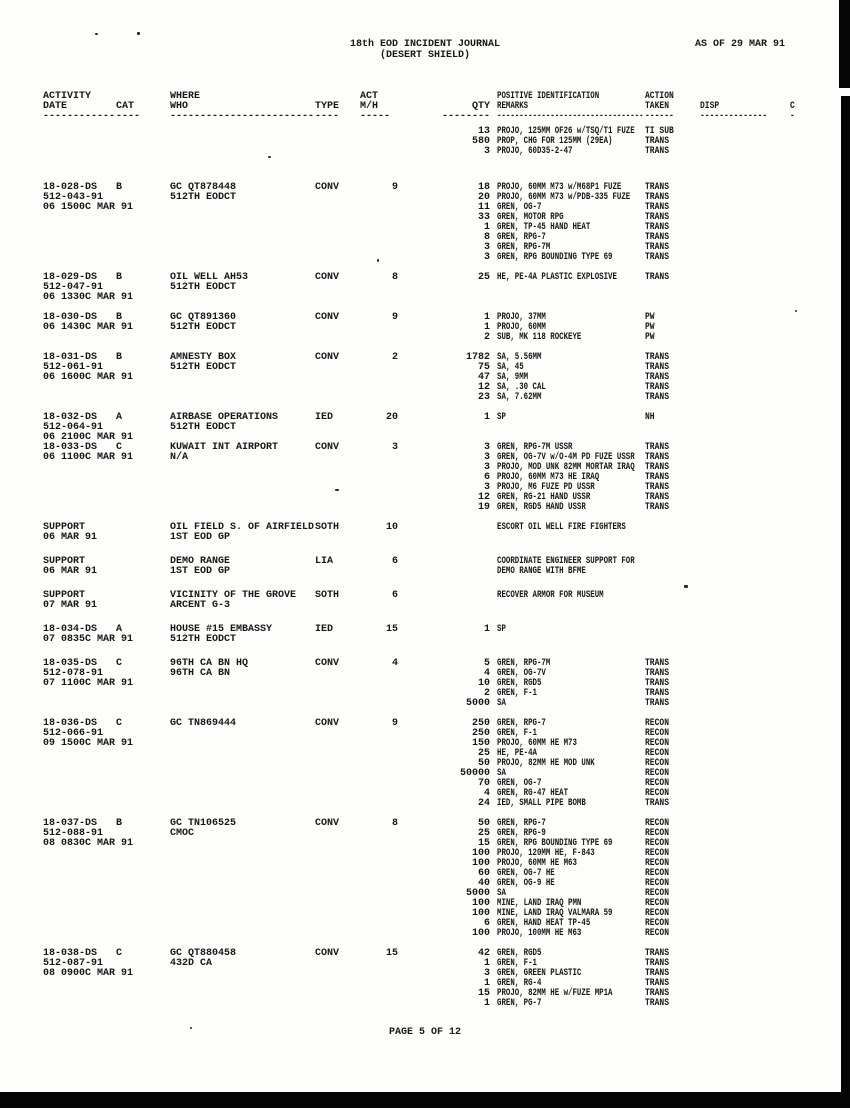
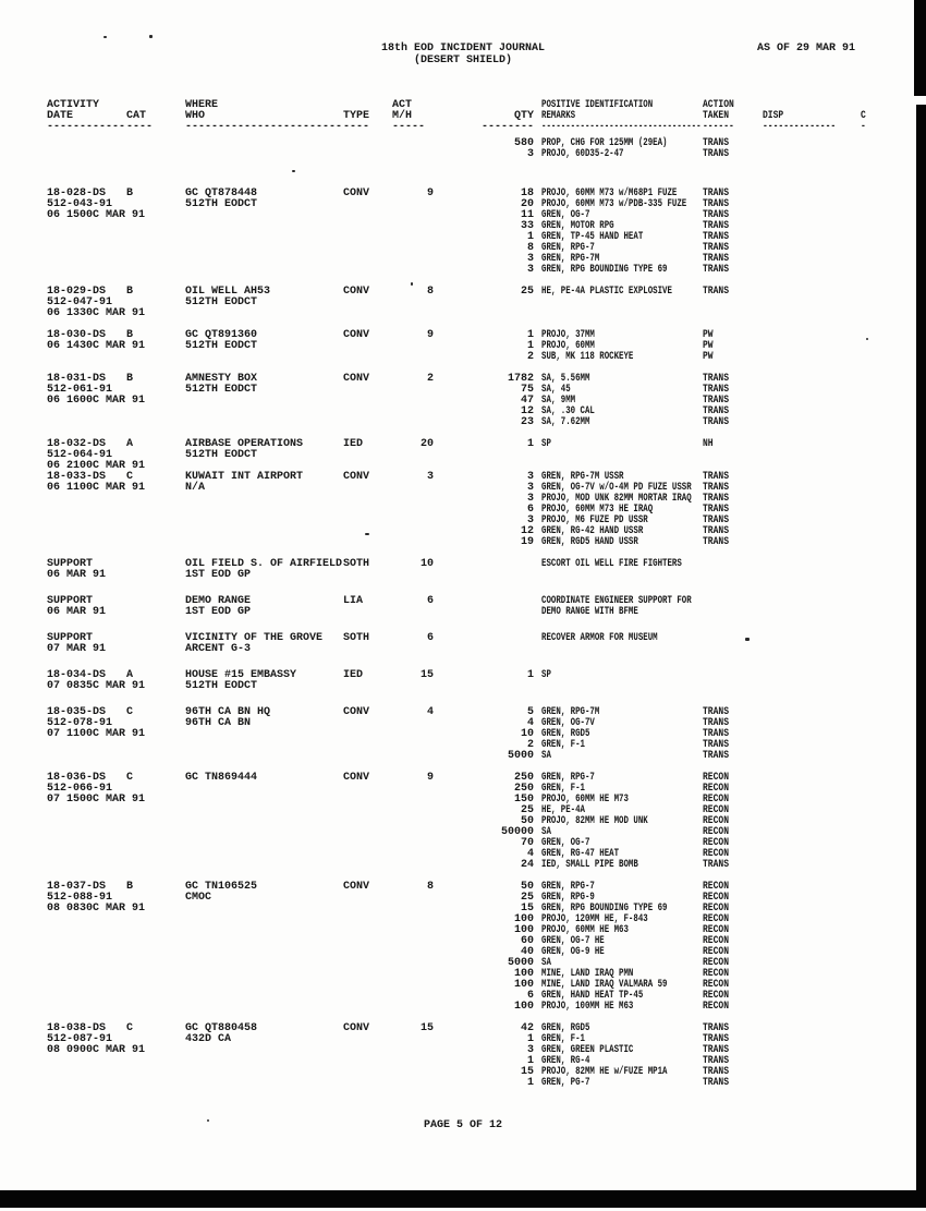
  18th EOD INCIDENT JOURNAL
  (DESERT SHIELD)
  AS OF 29 MAR 91
  ACTIVITY
  WHERE
  ACT
  POSITIVE IDENTIFICATION
  ACTION
  DATE
  CAT
  WHO
  TYPE
  M/H
  QTY
  REMARKS
  TAKEN
  DISP
  C
  ------------
  ----
  ------------------------
  ----
  -----
  --------
  ---------------------------------
  ------
  --------------
  -
- 13
- PROJO, 125MM OF26 w/TSQ/T1 FUZE
- TI SUB
  580
  PROP, CHG FOR 125MM (29EA)
  TRANS
  3
  PROJO, 60D35-2-47
  TRANS
  18-028-DS
  B
  CONV
  9
  GC QT878448
  18
  PROJO, 60MM M73 w/M68P1 FUZE
  TRANS
  512-043-91
  512TH EODCT
  20
  PROJO, 60MM M73 w/PDB-335 FUZE
  TRANS
  06 1500C MAR 91
  11
  GREN, OG-7
  TRANS
  33
  GREN, MOTOR RPG
  TRANS
  1
  GREN, TP-45 HAND HEAT
  TRANS
  8
  GREN, RPG-7
  TRANS
  3
  GREN, RPG-7M
  TRANS
  3
  GREN, RPG BOUNDING TYPE 69
  TRANS
  18-029-DS
  B
  CONV
  8
  OIL WELL AH53
  25
  HE, PE-4A PLASTIC EXPLOSIVE
  TRANS
  512-047-91
  512TH EODCT
  06 1330C MAR 91
  18-030-DS
  B
  CONV
  9
  GC QT891360
  1
  PROJO, 37MM
  PW
  06 1430C MAR 91
  512TH EODCT
  1
  PROJO, 60MM
  PW
  2
  SUB, MK 118 ROCKEYE
  PW
  18-031-DS
  B
  CONV
  2
  AMNESTY BOX
  1782
  SA, 5.56MM
  TRANS
  512-061-91
  512TH EODCT
  75
  SA, 45
  TRANS
  06 1600C MAR 91
  47
  SA, 9MM
  TRANS
  12
  SA, .30 CAL
  TRANS
  23
  SA, 7.62MM
  TRANS
  18-032-DS
  A
  IED
  20
  AIRBASE OPERATIONS
  1
  SP
  NH
  512-064-91
  512TH EODCT
  06 2100C MAR 91
  18-033-DS
  C
  CONV
  3
  KUWAIT INT AIRPORT
  3
  GREN, RPG-7M USSR
  TRANS
  06 1100C MAR 91
  N/A
  3
  GREN, OG-7V w/O-4M PD FUZE USSR
  TRANS
  3
  PROJO, MOD UNK 82MM MORTAR IRAQ
  TRANS
  6
  PROJO, 60MM M73 HE IRAQ
  TRANS
  3
  PROJO, M6 FUZE PD USSR
  TRANS
  12
- GREN, RG-21 HAND USSR
+ GREN, RG-42 HAND USSR
  TRANS
  19
  GREN, RGD5 HAND USSR
  TRANS
  SUPPORT
  SOTH
  10
  OIL FIELD S. OF AIRFIELD
  ESCORT OIL WELL FIRE FIGHTERS
  06 MAR 91
  1ST EOD GP
  SUPPORT
  LIA
  6
  DEMO RANGE
  COORDINATE ENGINEER SUPPORT FOR
  06 MAR 91
  1ST EOD GP
  DEMO RANGE WITH BFME
  SUPPORT
  SOTH
  6
  VICINITY OF THE GROVE
  RECOVER ARMOR FOR MUSEUM
  07 MAR 91
  ARCENT G-3
  18-034-DS
  A
  IED
  15
  HOUSE #15 EMBASSY
  1
  SP
  07 0835C MAR 91
  512TH EODCT
  18-035-DS
  C
  CONV
  4
  96TH CA BN HQ
  5
  GREN, RPG-7M
  TRANS
  512-078-91
  96TH CA BN
  4
  GREN, OG-7V
  TRANS
  07 1100C MAR 91
  10
  GREN, RGD5
  TRANS
  2
  GREN, F-1
  TRANS
  5000
  SA
  TRANS
  18-036-DS
  C
  CONV
  9
  GC TN869444
  250
  GREN, RPG-7
  RECON
  512-066-91
  250
  GREN, F-1
  RECON
- 09 1500C MAR 91
+ 07 1500C MAR 91
  150
  PROJO, 60MM HE M73
  RECON
  25
  HE, PE-4A
  RECON
  50
  PROJO, 82MM HE MOD UNK
  RECON
  50000
  SA
  RECON
  70
  GREN, OG-7
  RECON
  4
  GREN, RG-47 HEAT
  RECON
  24
  IED, SMALL PIPE BOMB
  TRANS
  18-037-DS
  B
  CONV
  8
  GC TN106525
  50
  GREN, RPG-7
  RECON
  512-088-91
  CMOC
  25
  GREN, RPG-9
  RECON
  08 0830C MAR 91
  15
  GREN, RPG BOUNDING TYPE 69
  RECON
  100
  PROJO, 120MM HE, F-843
  RECON
  100
  PROJO, 60MM HE M63
  RECON
  60
  GREN, OG-7 HE
  RECON
  40
  GREN, OG-9 HE
  RECON
  5000
  SA
  RECON
  100
  MINE, LAND IRAQ PMN
  RECON
  100
  MINE, LAND IRAQ VALMARA 59
  RECON
  6
  GREN, HAND HEAT TP-45
  RECON
  100
  PROJO, 100MM HE M63
  RECON
  18-038-DS
  C
  CONV
  15
  GC QT880458
  42
  GREN, RGD5
  TRANS
  512-087-91
  432D CA
  1
  GREN, F-1
  TRANS
  08 0900C MAR 91
  3
  GREN, GREEN PLASTIC
  TRANS
  1
  GREN, RG-4
  TRANS
  15
  PROJO, 82MM HE w/FUZE MP1A
  TRANS
  1
  GREN, PG-7
  TRANS
  PAGE 5 OF 12
